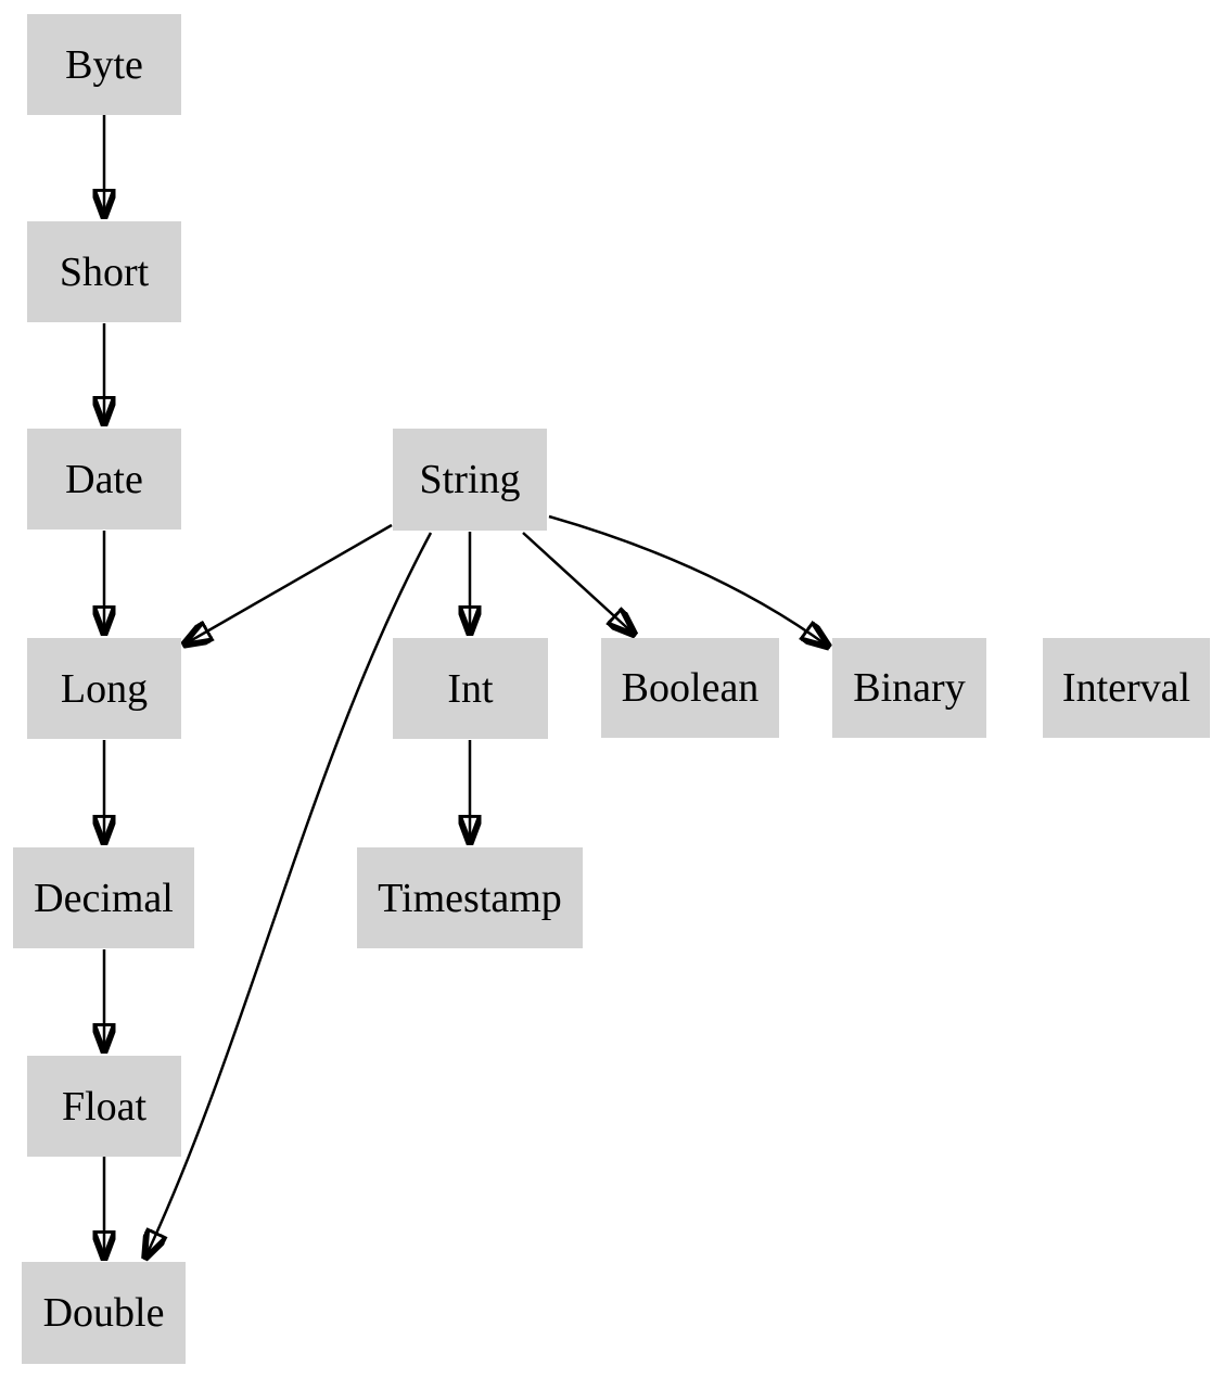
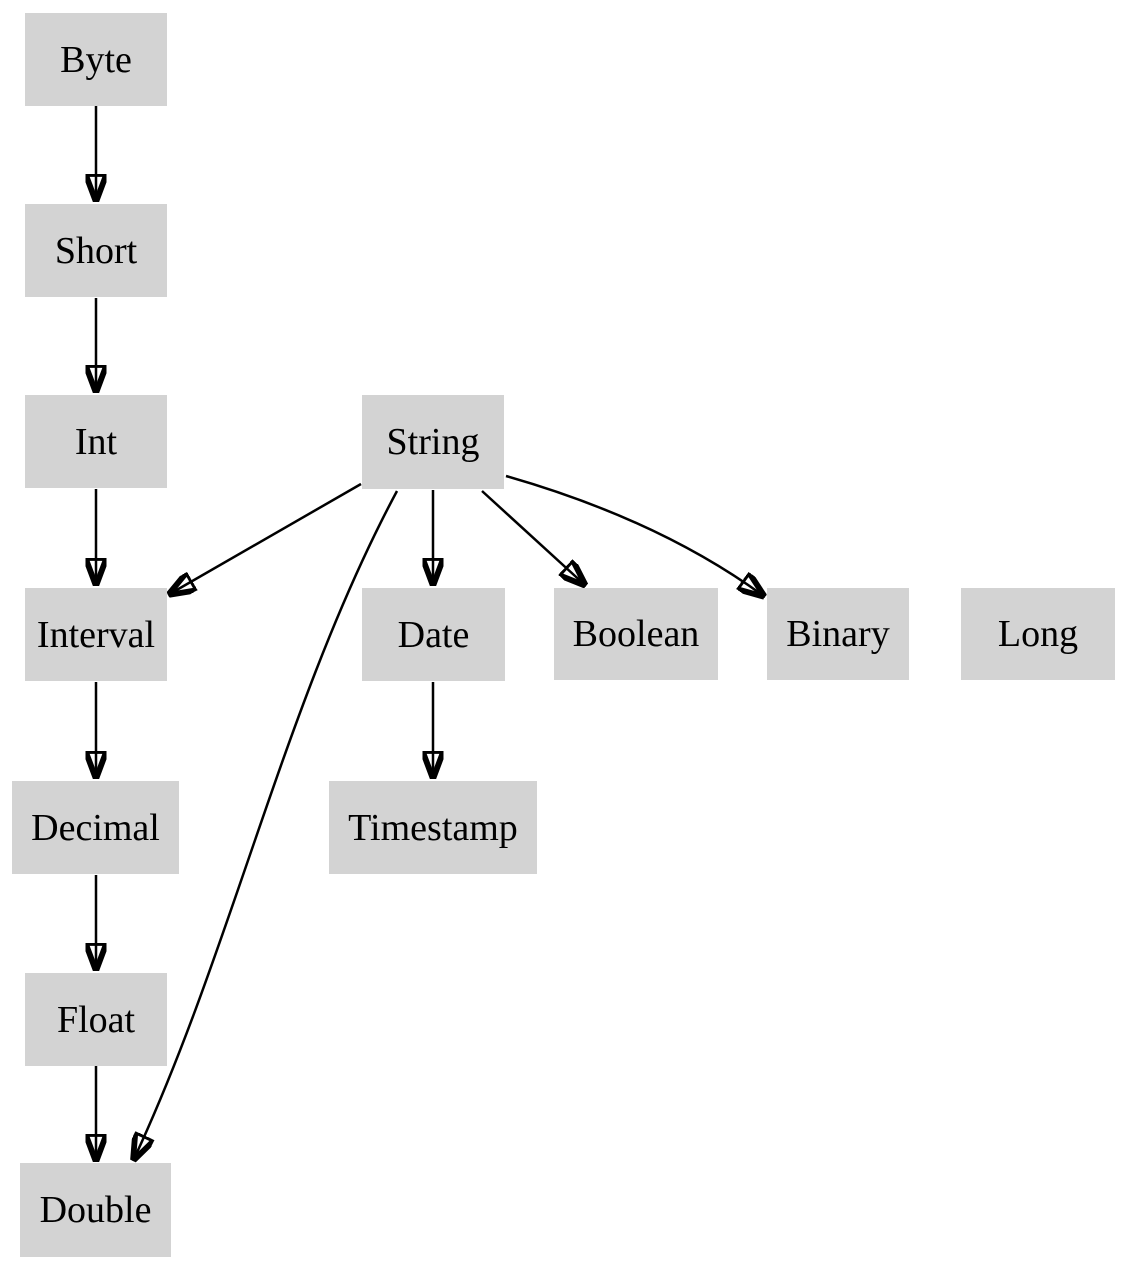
  Byte
  Short
- Date
+ Int
  String
- Long
+ Interval
- Int
+ Date
  Boolean
  Binary
- Interval
+ Long
  Decimal
  Timestamp
  Float
  Double
